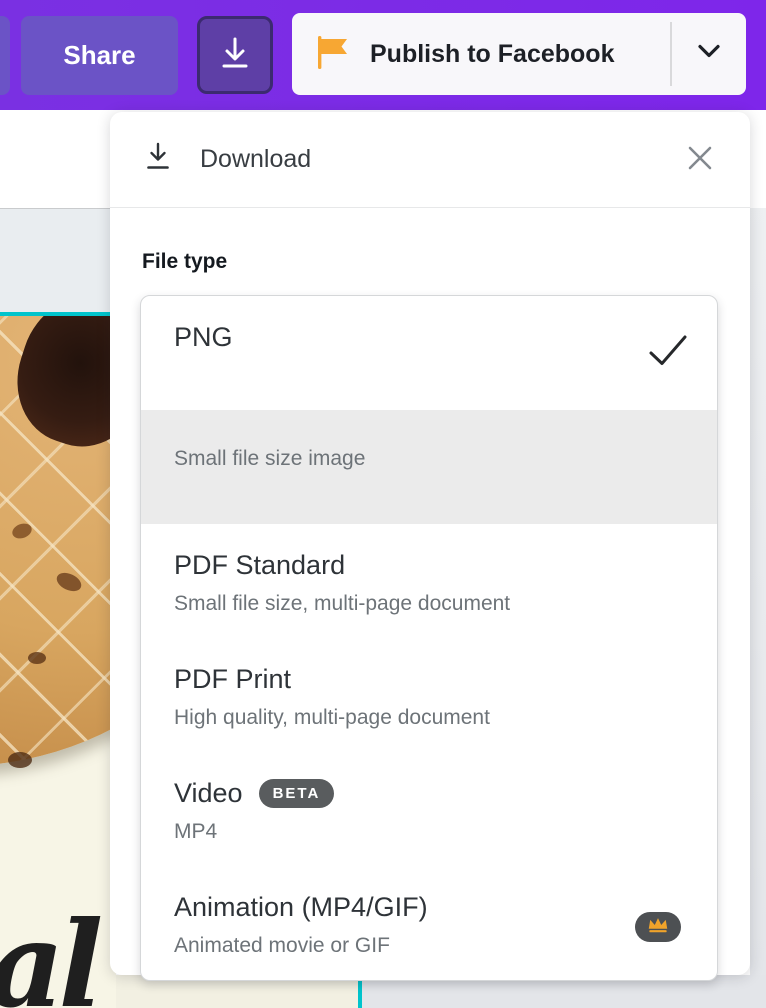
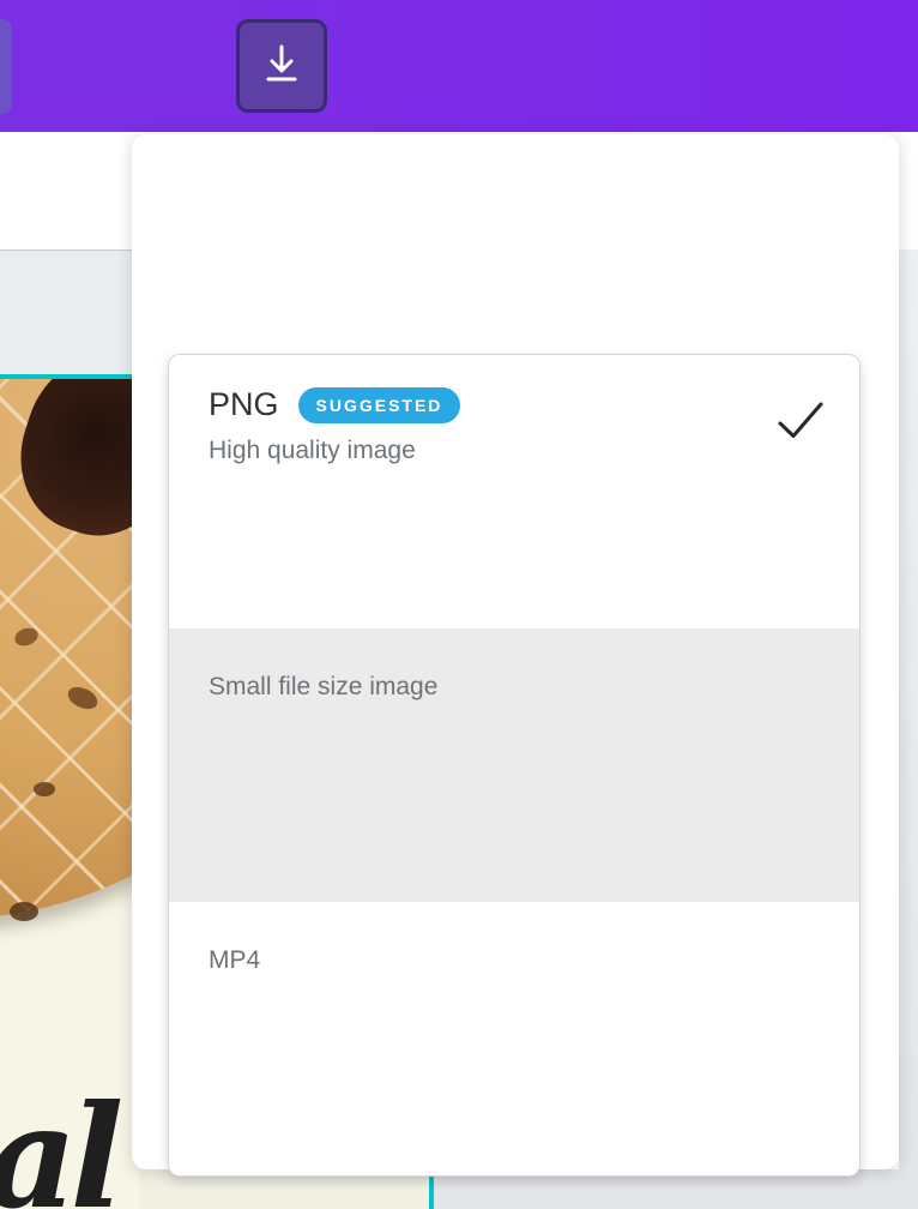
  al
- Share
- Publish to Facebook
- Download
- File type
  PNG
+ SUGGESTED
+ High quality image
  Small file size image
- PDF Standard
- Small file size, multi-page document
- PDF Print
- High quality, multi-page document
- Video
- BETA
  MP4
- Animation (MP4/GIF)
- Animated movie or GIF
